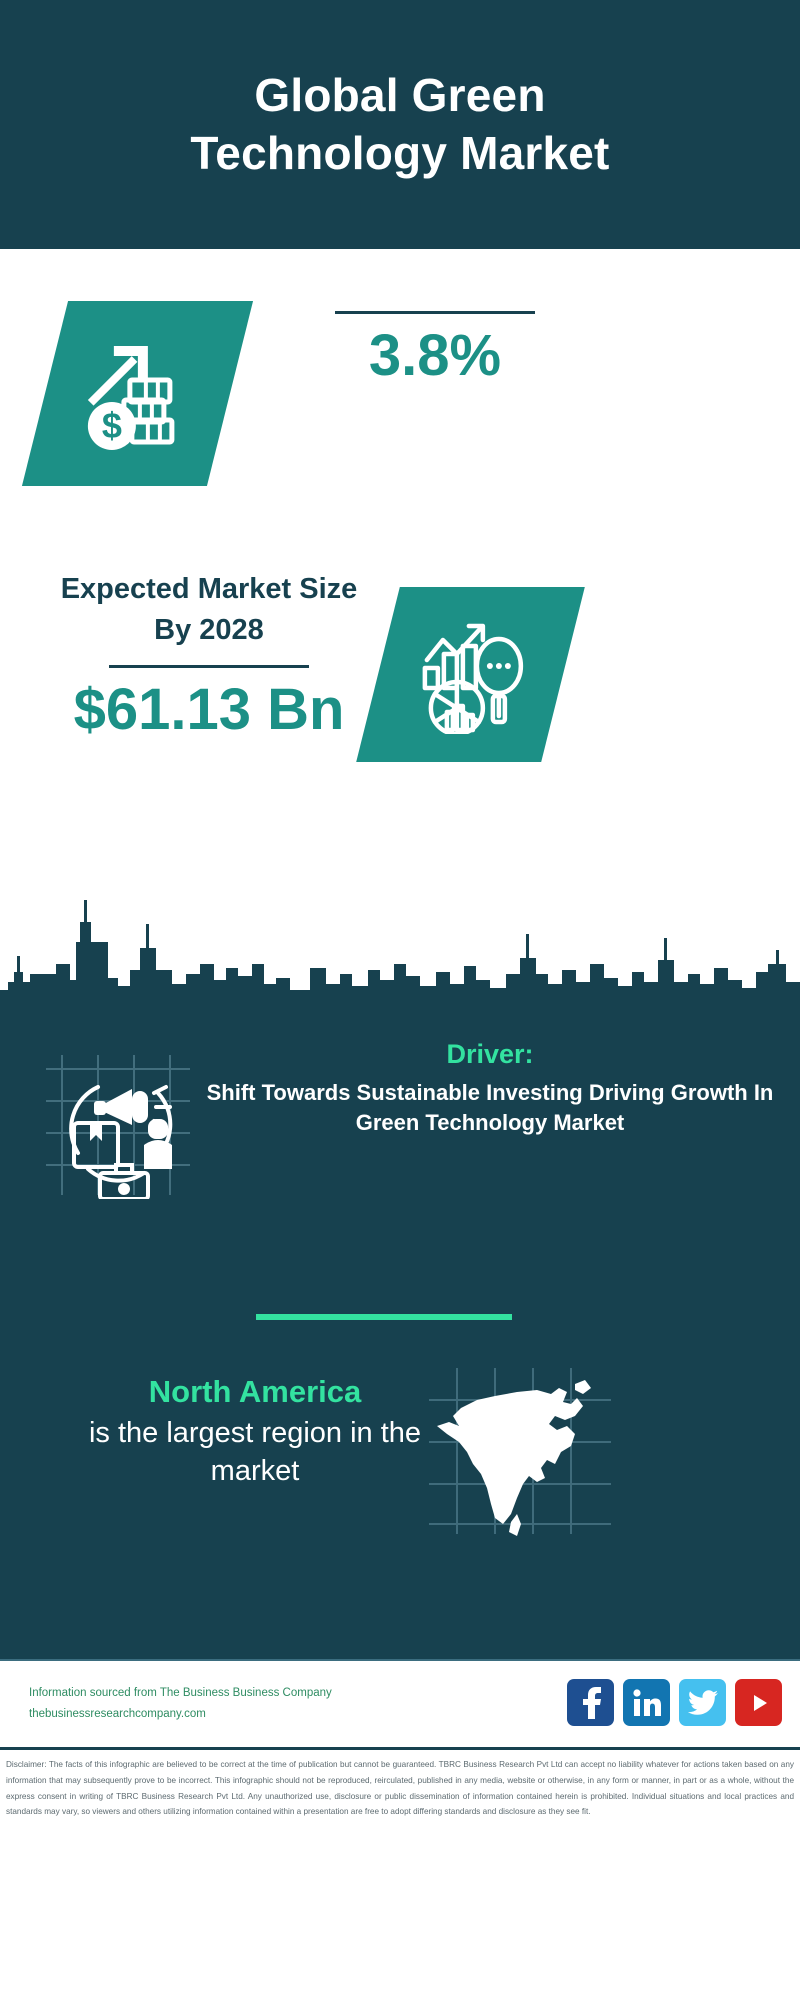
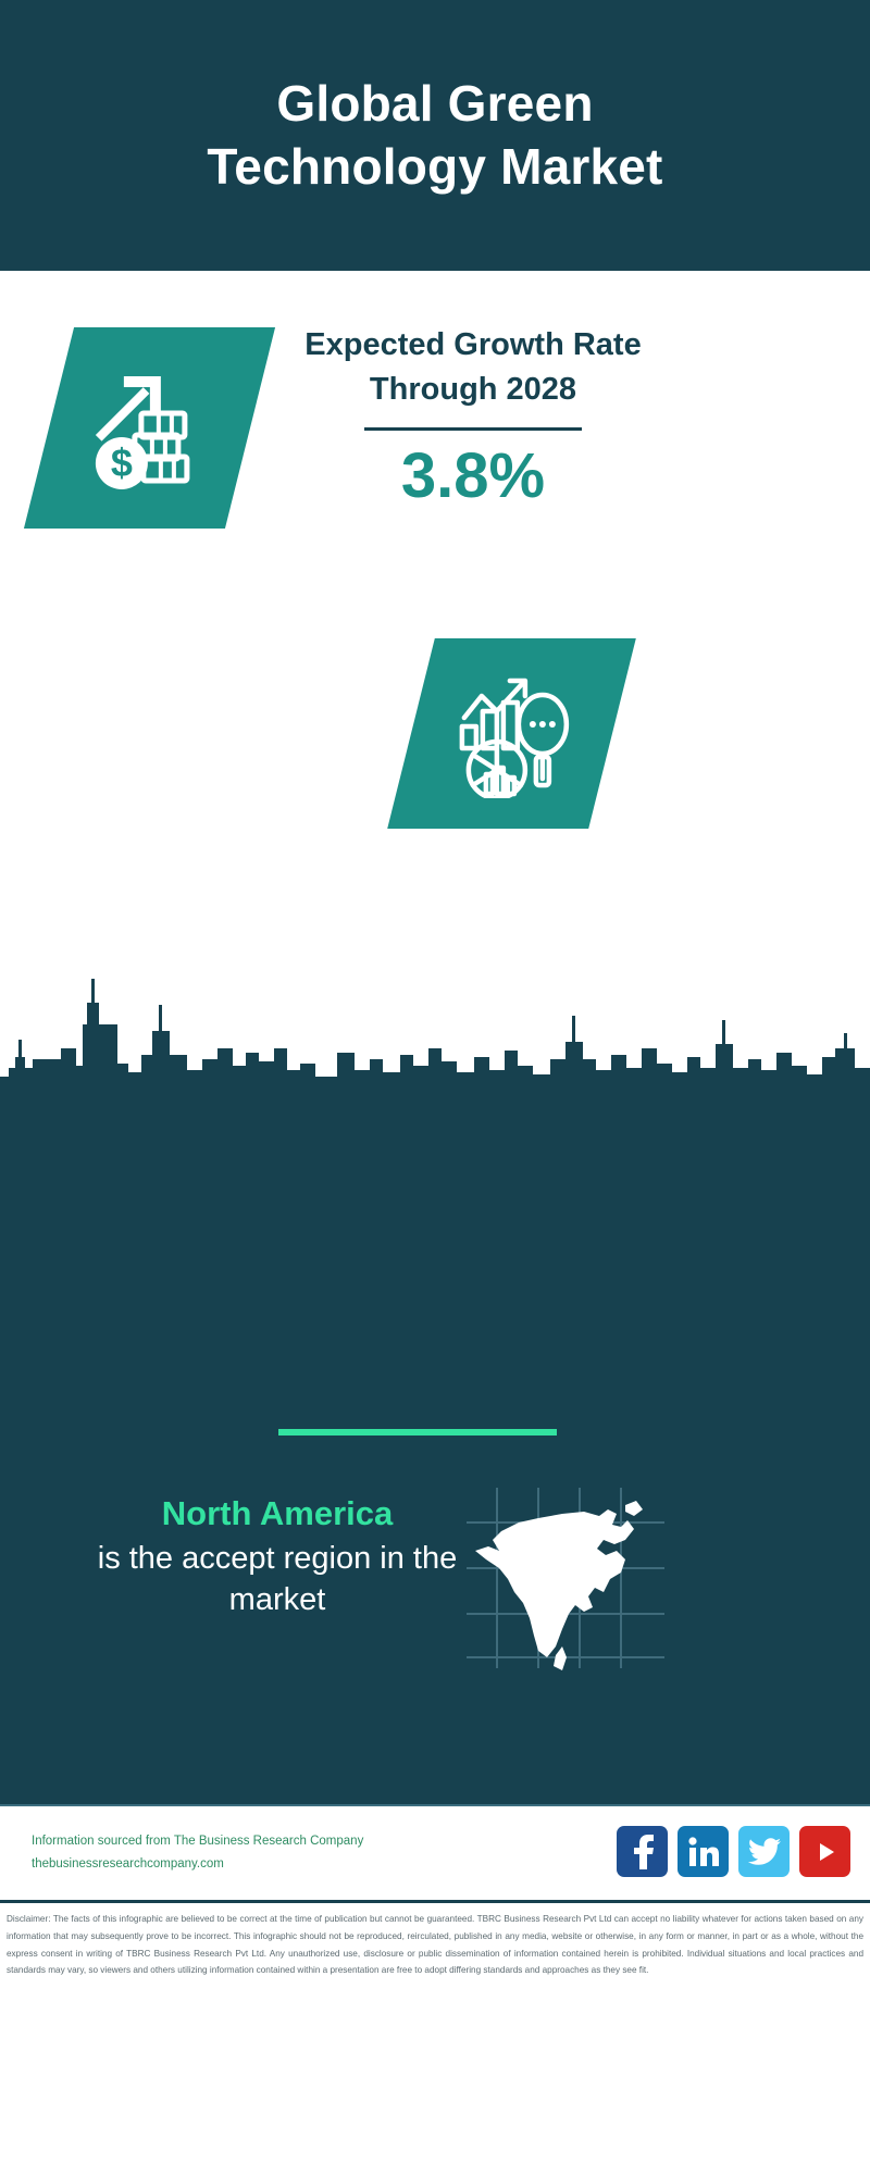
  Global Green Technology Market
+ Expected Growth Rate Through 2028
  3.8%
- Expected Market Size By 2028
- $61.13 Bn
- Driver:
- Shift Towards Sustainable Investing Driving Growth In Green Technology Market
  North America
- is the largest region in the market
+ is the accept region in the market
- Information sourced from The Business Business Company
+ Information sourced from The Business Research Company
  thebusinessresearchcompany.com
- Disclaimer: The facts of this infographic are believed to be correct at the time of publication but cannot be guaranteed. TBRC Business Research Pvt Ltd can accept no liability whatever for actions taken based on any information that may subsequently prove to be incorrect. This infographic should not be reproduced, reirculated, published in any media, website or otherwise, in any form or manner, in part or as a whole, without the express consent in writing of TBRC Business Research Pvt Ltd. Any unauthorized use, disclosure or public dissemination of information contained herein is prohibited. Individual situations and local practices and standards may vary, so viewers and others utilizing information contained within a presentation are free to adopt differing standards and disclosure as they see fit.
+ Disclaimer: The facts of this infographic are believed to be correct at the time of publication but cannot be guaranteed. TBRC Business Research Pvt Ltd can accept no liability whatever for actions taken based on any information that may subsequently prove to be incorrect. This infographic should not be reproduced, reirculated, published in any media, website or otherwise, in any form or manner, in part or as a whole, without the express consent in writing of TBRC Business Research Pvt Ltd. Any unauthorized use, disclosure or public dissemination of information contained herein is prohibited. Individual situations and local practices and standards may vary, so viewers and others utilizing information contained within a presentation are free to adopt differing standards and approaches as they see fit.
